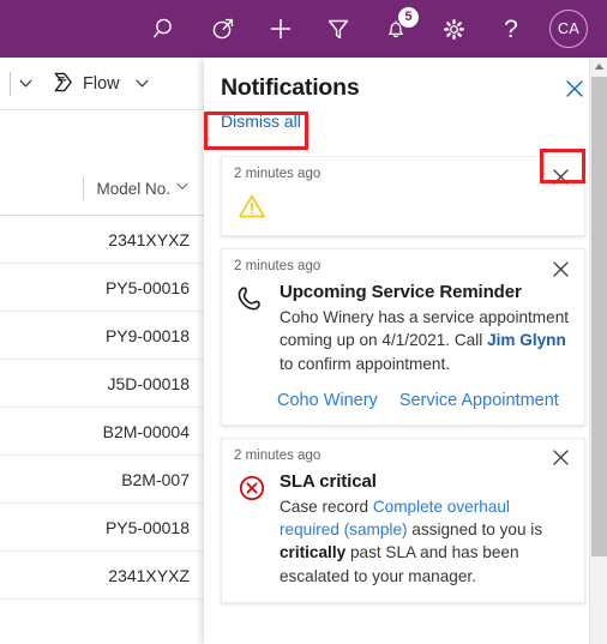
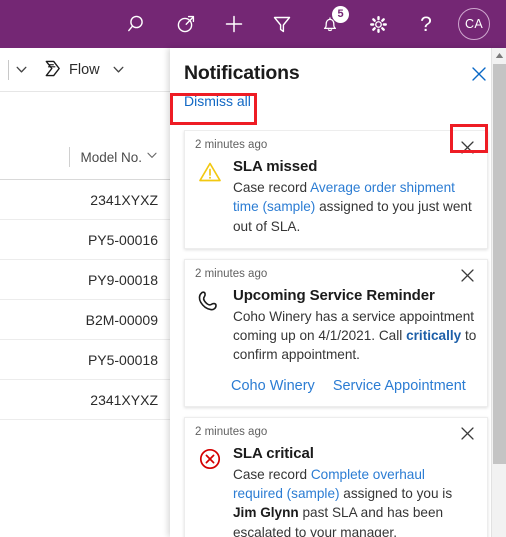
  5
  ?
  CA
  Flow
  Model No.
  2341XYXZ
  PY5-00016
  PY9-00018
- J5D-00018
- B2M-00004
+ B2M-00009
- B2M-007
  PY5-00018
  2341XYXZ
  Notifications
  Dismiss all
  2 minutes ago
+ SLA missed
+ Case record Average order shipment time (sample) assigned to you just went out of SLA.
  2 minutes ago
  Upcoming Service Reminder
- Coho Winery has a service appointment coming up on 4/1/2021. Call Jim Glynn to confirm appointment.
+ Coho Winery has a service appointment coming up on 4/1/2021. Call critically to confirm appointment.
  Coho Winery
  Service Appointment
  2 minutes ago
  SLA critical
- Case record Complete overhaul required (sample) assigned to you is critically past SLA and has been escalated to your manager.
+ Case record Complete overhaul required (sample) assigned to you is Jim Glynn past SLA and has been escalated to your manager.
